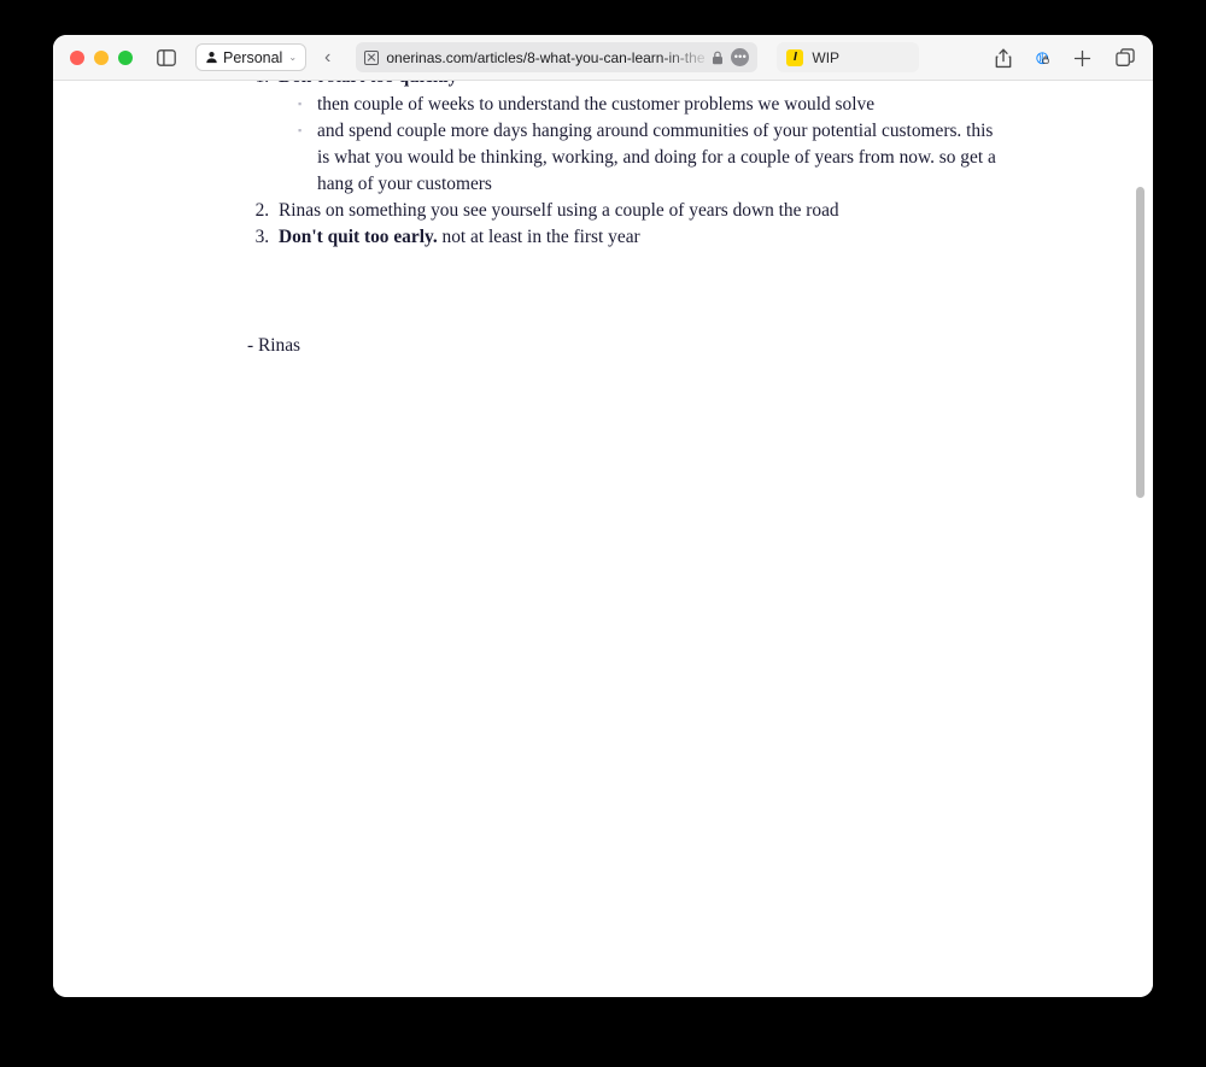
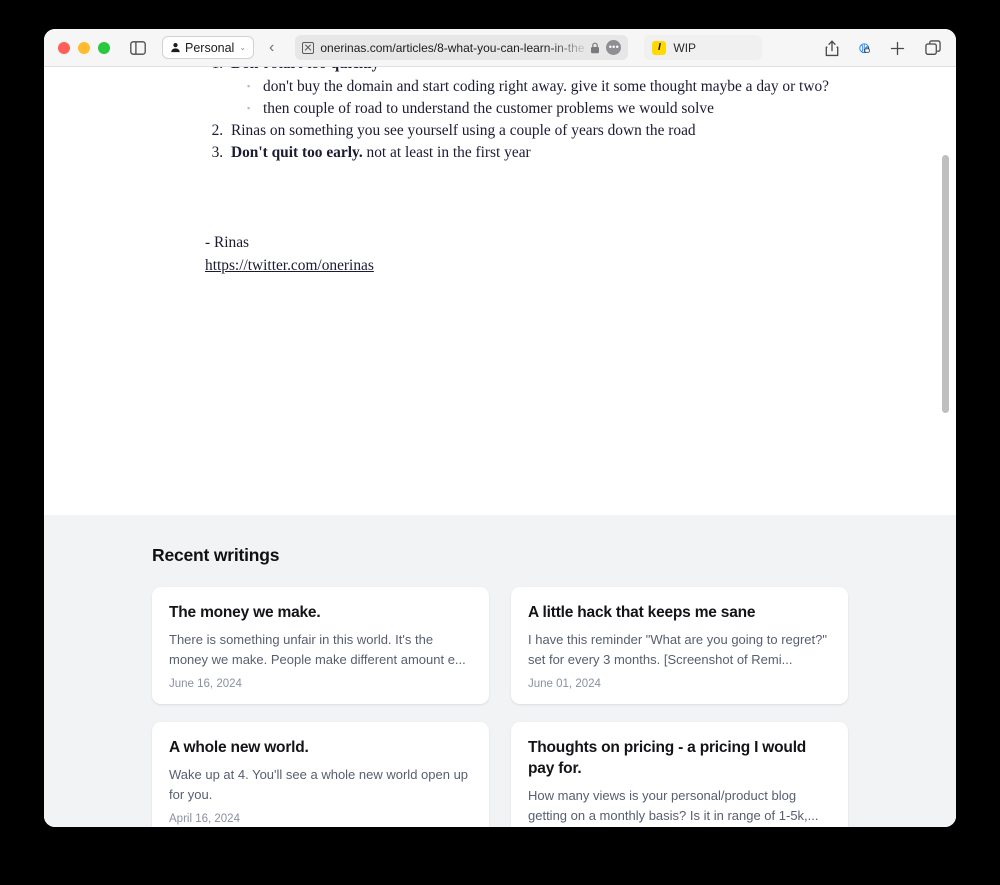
  Personal
  ⌄
  ‹
  onerinas.com/articles/8-what-you-can-learn-in-the
  •••
  I
  WIP
+ don't buy the domain and start coding right away. give it some thought maybe a day or two?
- then couple of weeks to understand the customer problems we would solve
+ then couple of road to understand the customer problems we would solve
- and spend couple more days hanging around communities of your potential customers. this is what you would be thinking, working, and doing for a couple of years from now. so get a hang of your customers
  Rinas on something you see yourself using a couple of years down the road
  Don't quit too early. not at least in the first year
  - Rinas
+ https://twitter.com/onerinas
+ Recent writings
+ The money we make.
+ There is something unfair in this world. It's the money we make. People make different amount e...
+ June 16, 2024
+ A little hack that keeps me sane
+ I have this reminder "What are you going to regret?" set for every 3 months. [Screenshot of Remi...
+ June 01, 2024
+ A whole new world.
+ Wake up at 4. You'll see a whole new world open up for you.
+ April 16, 2024
+ Thoughts on pricing - a pricing I would pay for.
+ How many views is your personal/product blog getting on a monthly basis? Is it in range of 1-5k,...
